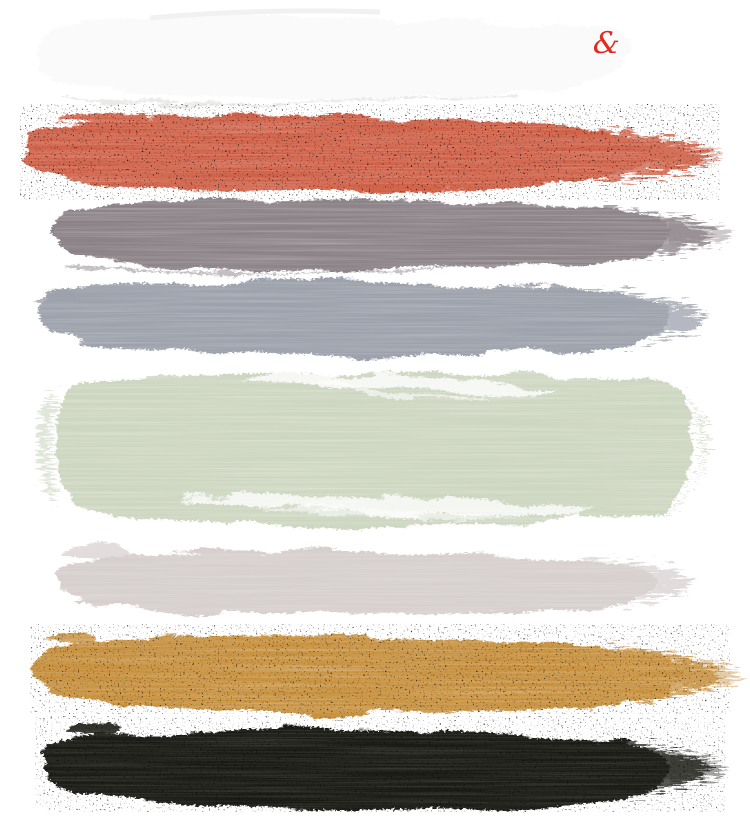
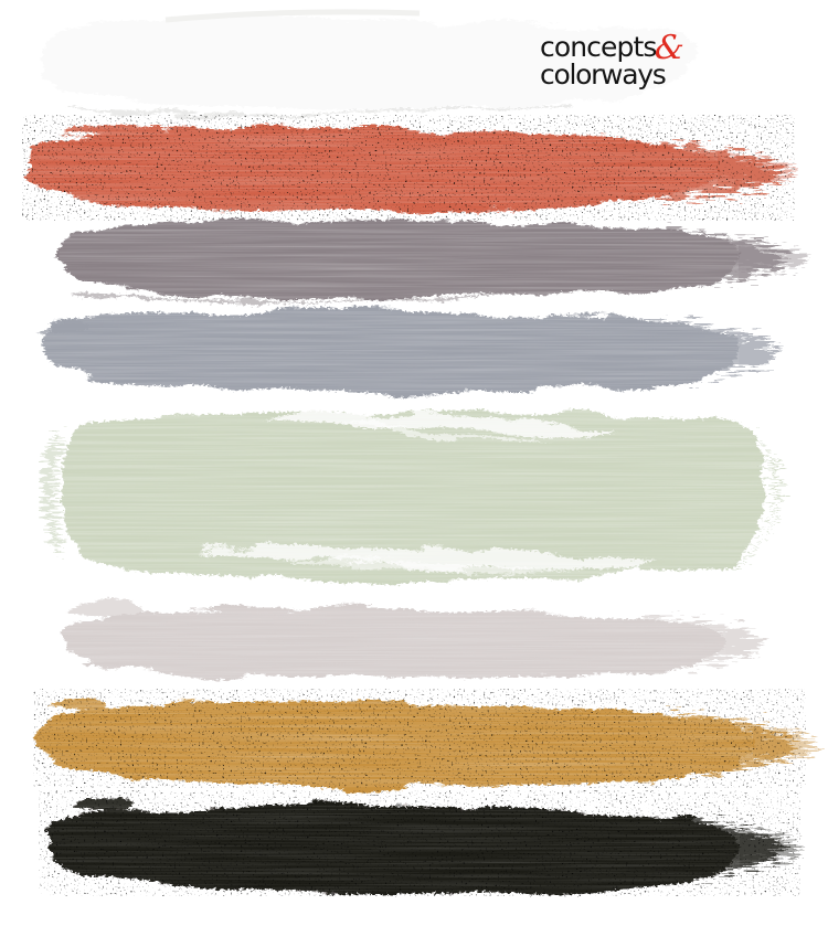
+ concepts
+ colorways
